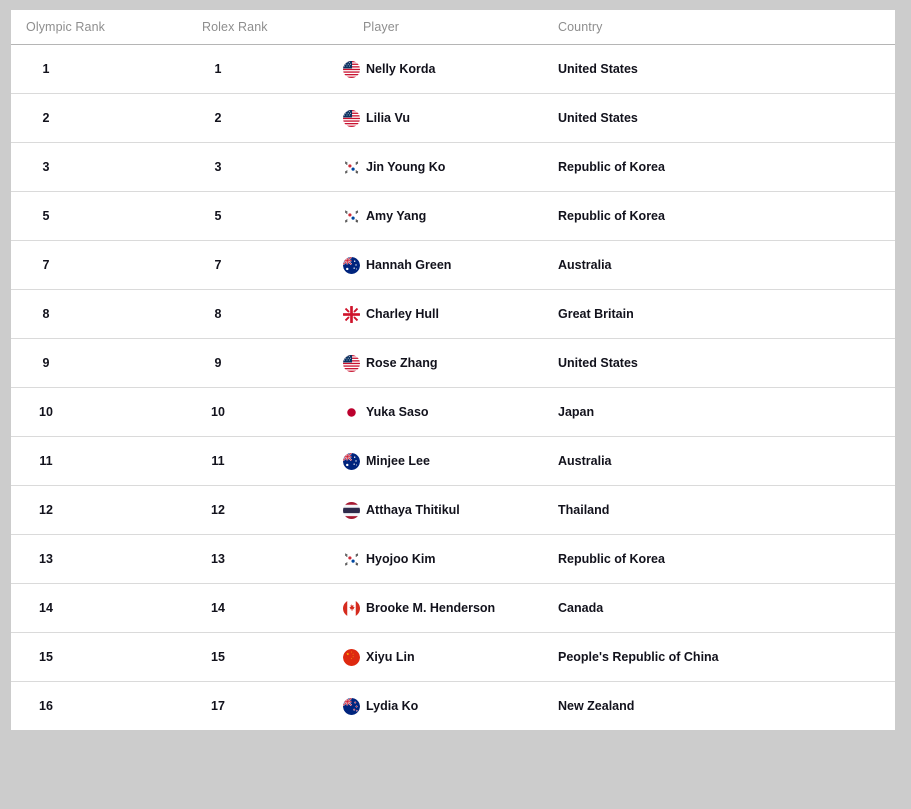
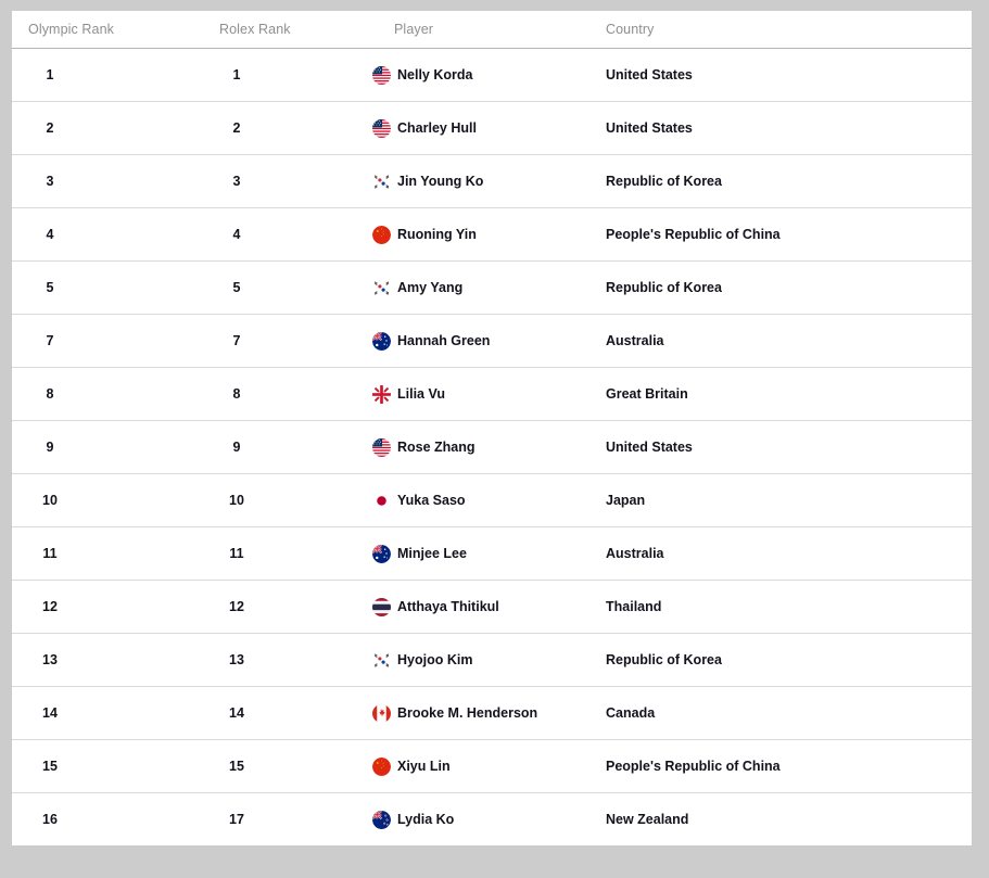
  Olympic Rank	Rolex Rank	Player	Country
  1	1	Nelly Korda	United States
- 2	2	Lilia Vu	United States
+ 2	2	Charley Hull	United States
  3	3	Jin Young Ko	Republic of Korea
+ 4	4	Ruoning Yin	People's Republic of China
  5	5	Amy Yang	Republic of Korea
  7	7	Hannah Green	Australia
- 8	8	Charley Hull	Great Britain
+ 8	8	Lilia Vu	Great Britain
  9	9	Rose Zhang	United States
  10	10	Yuka Saso	Japan
  11	11	Minjee Lee	Australia
  12	12	Atthaya Thitikul	Thailand
  13	13	Hyojoo Kim	Republic of Korea
  14	14	Brooke M. Henderson	Canada
  15	15	Xiyu Lin	People's Republic of China
  16	17	Lydia Ko	New Zealand
